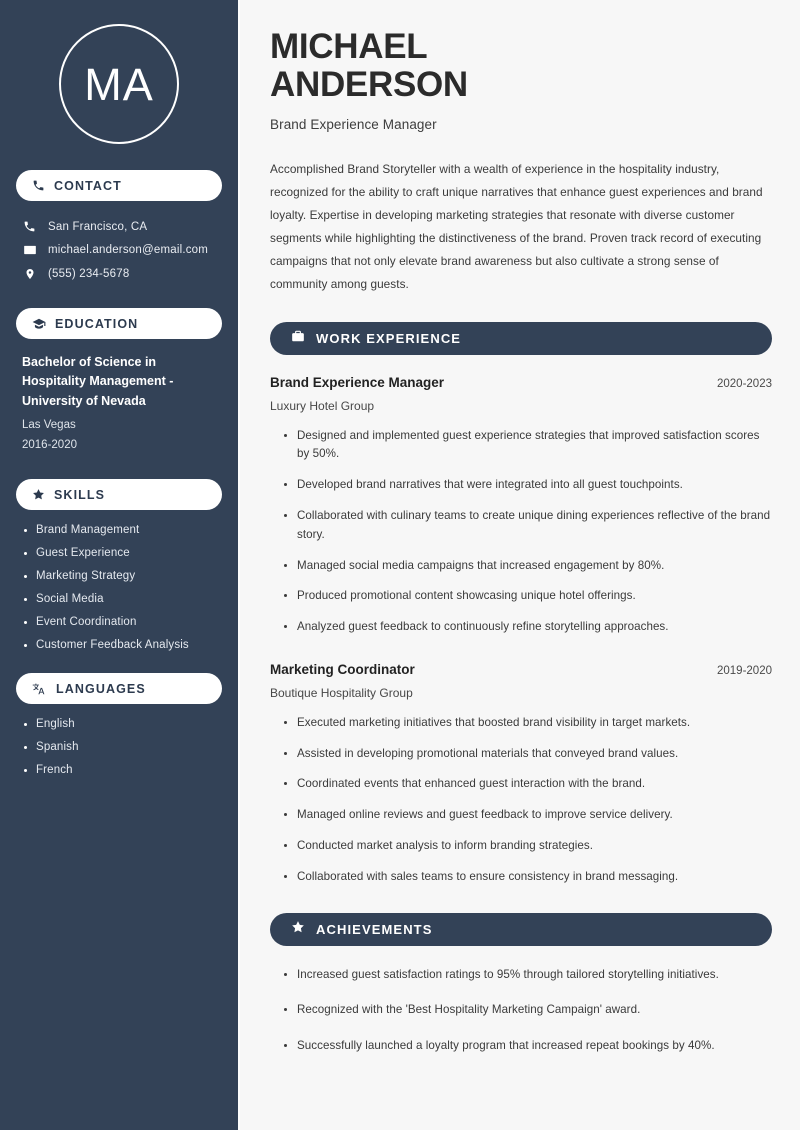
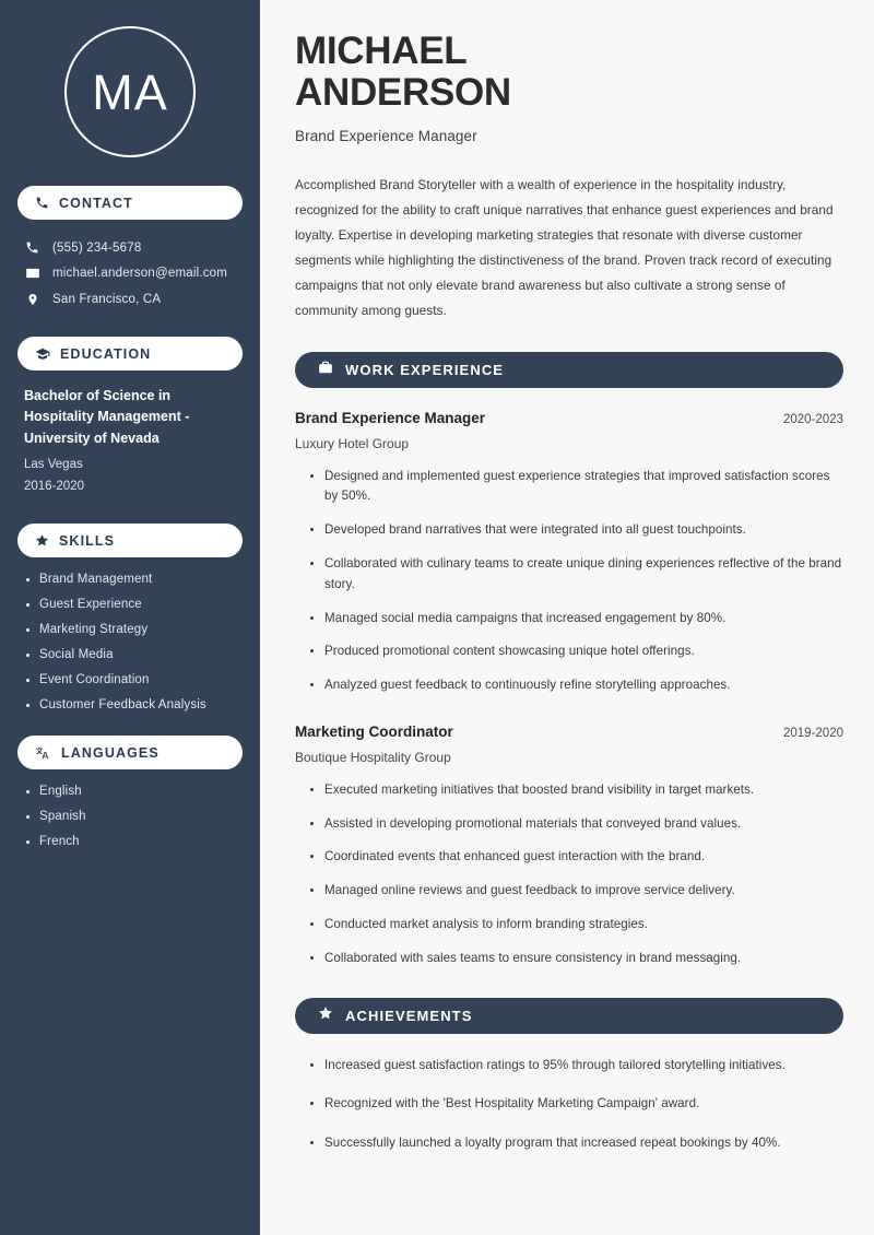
  MA
  CONTACT
- San Francisco, CA
+ (555) 234-5678
  michael.anderson@email.com
- (555) 234-5678
+ San Francisco, CA
  EDUCATION
  Bachelor of Science in Hospitality Management - University of Nevada
  Las Vegas
  2016-2020
  SKILLS
  Brand Management
  Guest Experience
  Marketing Strategy
  Social Media
  Event Coordination
  Customer Feedback Analysis
  LANGUAGES
  English
  Spanish
  French
  MICHAEL
  ANDERSON
  Brand Experience Manager
  Accomplished Brand Storyteller with a wealth of experience in the hospitality industry, recognized for the ability to craft unique narratives that enhance guest experiences and brand loyalty. Expertise in developing marketing strategies that resonate with diverse customer segments while highlighting the distinctiveness of the brand. Proven track record of executing campaigns that not only elevate brand awareness but also cultivate a strong sense of community among guests.
  WORK EXPERIENCE
  Brand Experience Manager
  2020-2023
  Luxury Hotel Group
  Designed and implemented guest experience strategies that improved satisfaction scores by 50%.
  Developed brand narratives that were integrated into all guest touchpoints.
  Collaborated with culinary teams to create unique dining experiences reflective of the brand story.
  Managed social media campaigns that increased engagement by 80%.
  Produced promotional content showcasing unique hotel offerings.
  Analyzed guest feedback to continuously refine storytelling approaches.
  Marketing Coordinator
  2019-2020
  Boutique Hospitality Group
  Executed marketing initiatives that boosted brand visibility in target markets.
  Assisted in developing promotional materials that conveyed brand values.
  Coordinated events that enhanced guest interaction with the brand.
  Managed online reviews and guest feedback to improve service delivery.
  Conducted market analysis to inform branding strategies.
  Collaborated with sales teams to ensure consistency in brand messaging.
  ACHIEVEMENTS
  Increased guest satisfaction ratings to 95% through tailored storytelling initiatives.
  Recognized with the 'Best Hospitality Marketing Campaign' award.
  Successfully launched a loyalty program that increased repeat bookings by 40%.
